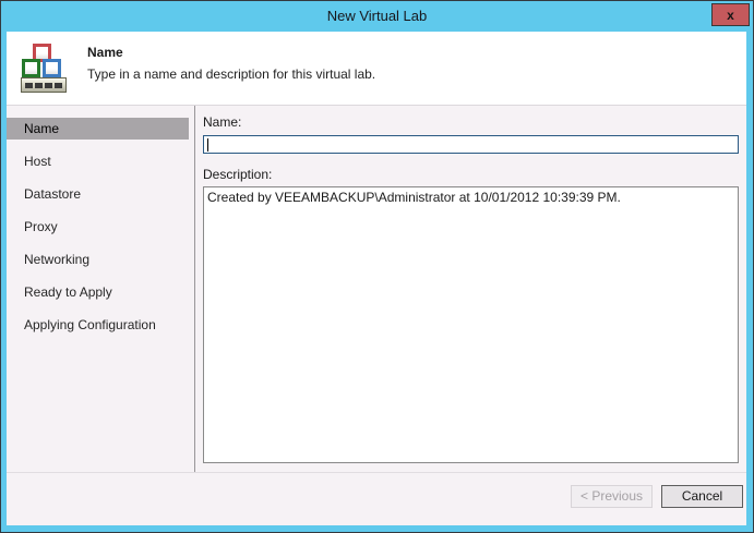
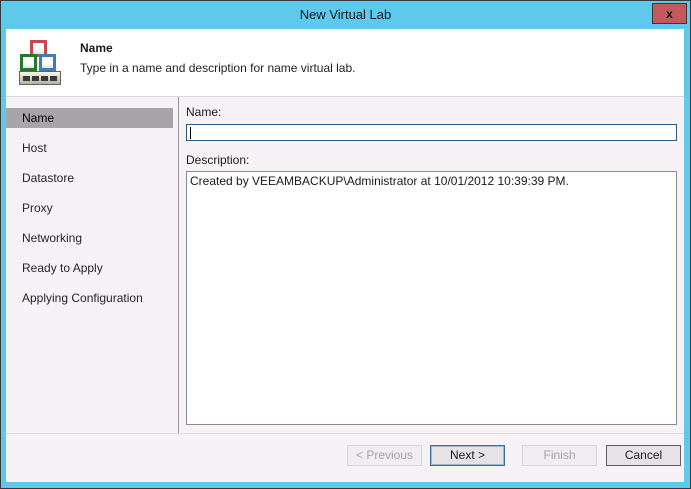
  New Virtual Lab
  x
  Name
- Type in a name and description for this virtual lab.
+ Type in a name and description for name virtual lab.
  Name
  Host
  Datastore
  Proxy
  Networking
  Ready to Apply
  Applying Configuration
  Name:
  Description:
  Created by VEEAMBACKUP\Administrator at 10/01/2012 10:39:39 PM.
  < Previous
+ Next >
+ Finish
  Cancel
